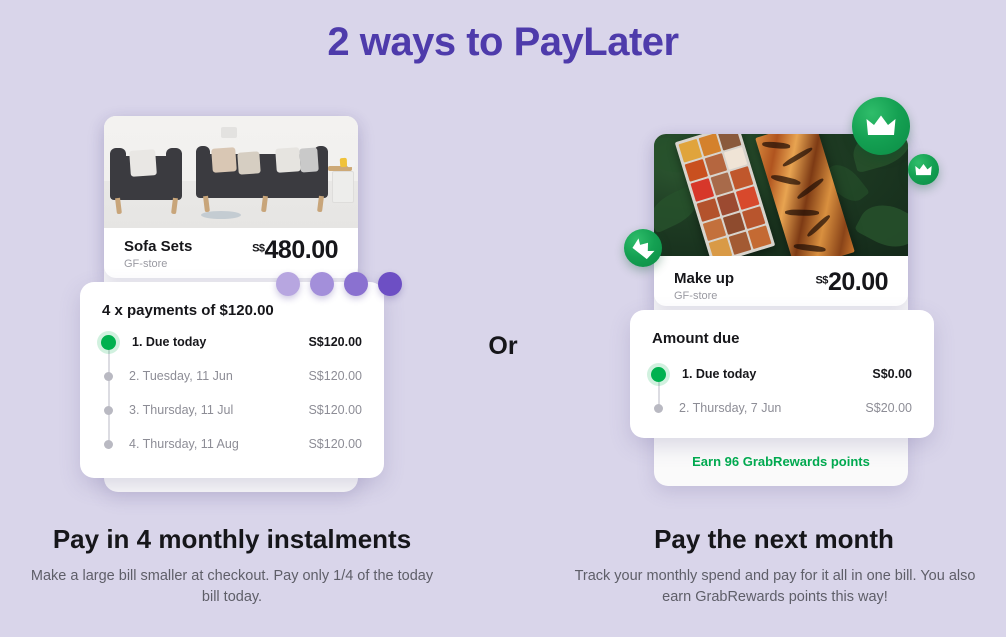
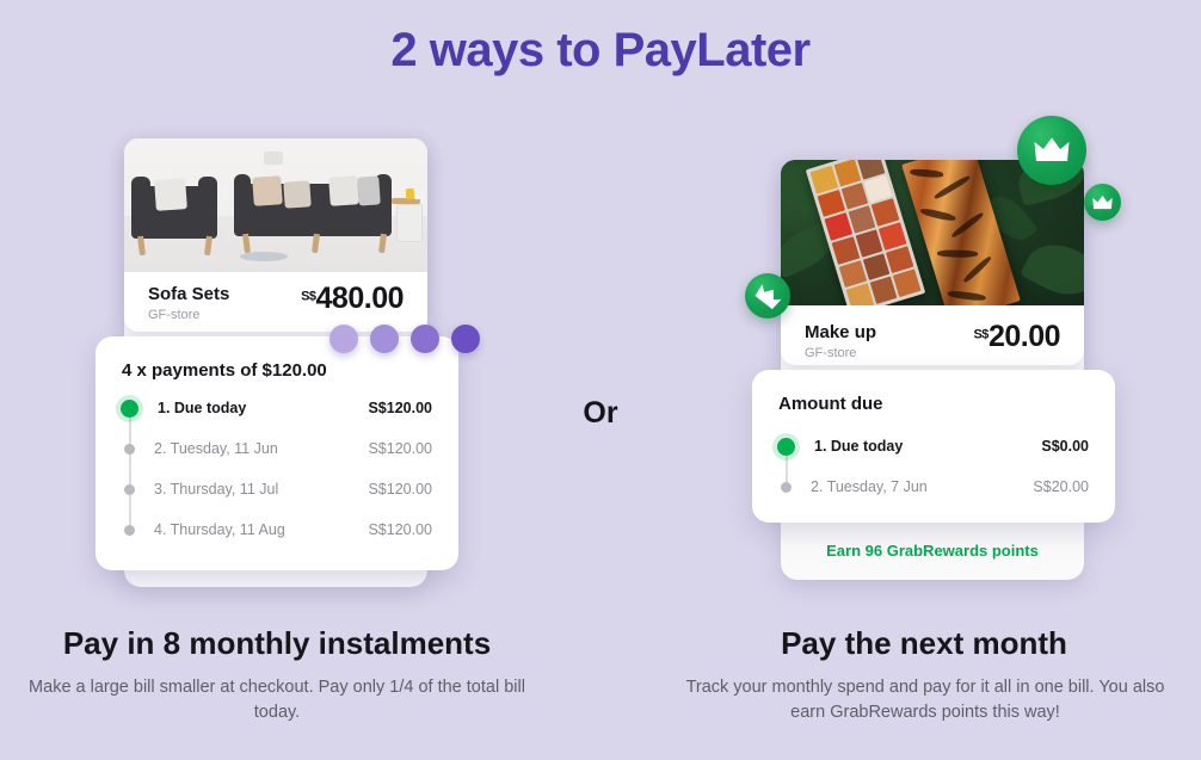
  2 ways to PayLater
  Sofa Sets
  GF-store
  S$480.00
  4 x payments of $120.00
  1. Due today
  S$120.00
  2. Tuesday, 11 Jun
  S$120.00
  3. Thursday, 11 Jul
  S$120.00
  4. Thursday, 11 Aug
  S$120.00
- Pay in 4 monthly instalments
+ Pay in 8 monthly instalments
- Make a large bill smaller at checkout. Pay only 1/4 of the today bill today.
+ Make a large bill smaller at checkout. Pay only 1/4 of the total bill today.
  Or
  Make up
  GF-store
  S$20.00
  Amount due
  1. Due today
  S$0.00
- 2. Thursday, 7 Jun
+ 2. Tuesday, 7 Jun
  S$20.00
  Earn 96 GrabRewards points
  Pay the next month
  Track your monthly spend and pay for it all in one bill. You also earn GrabRewards points this way!
